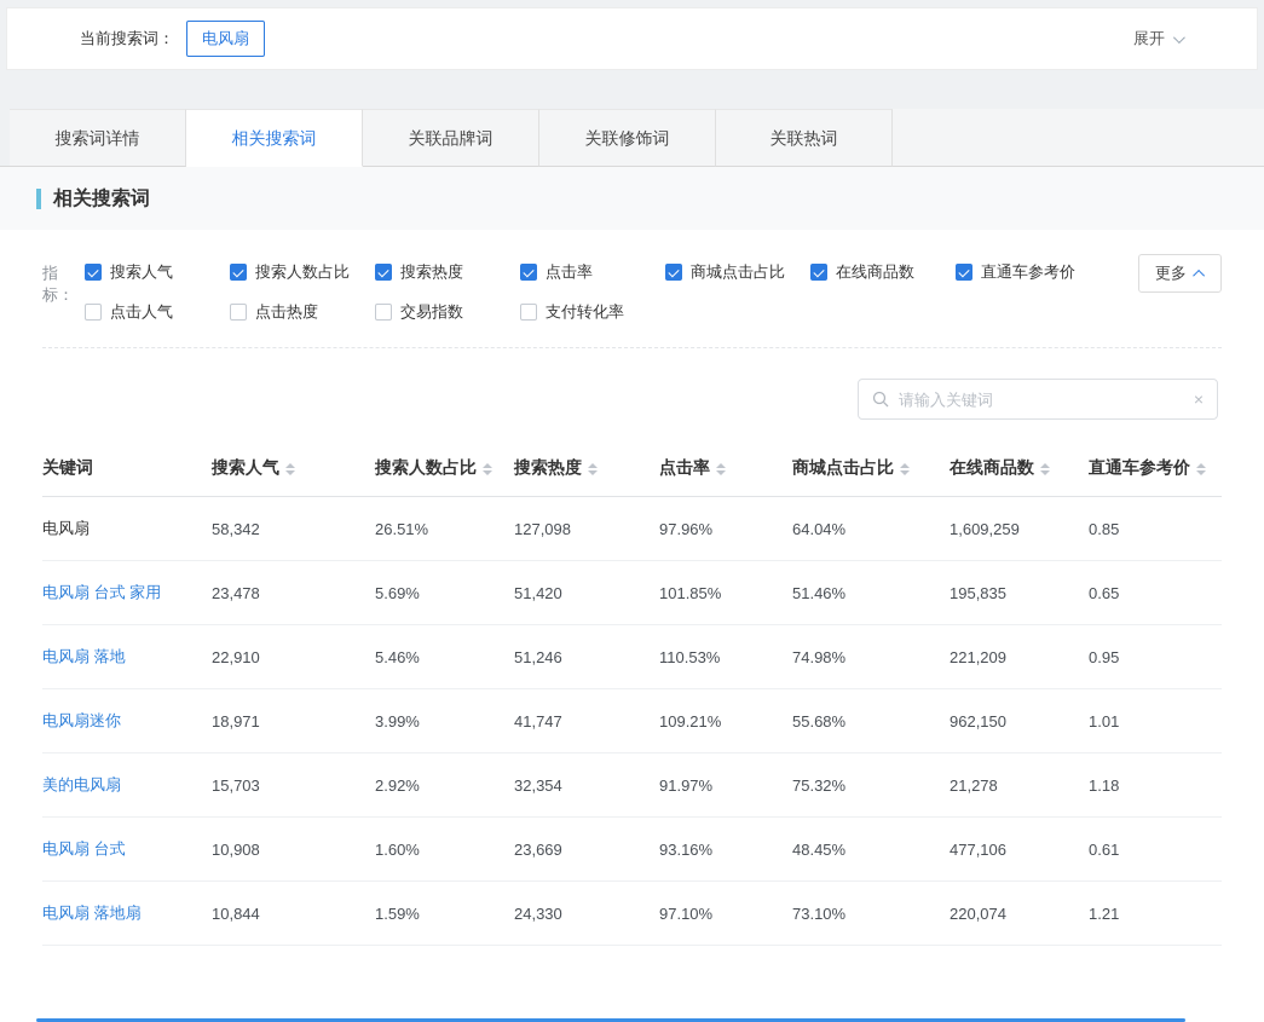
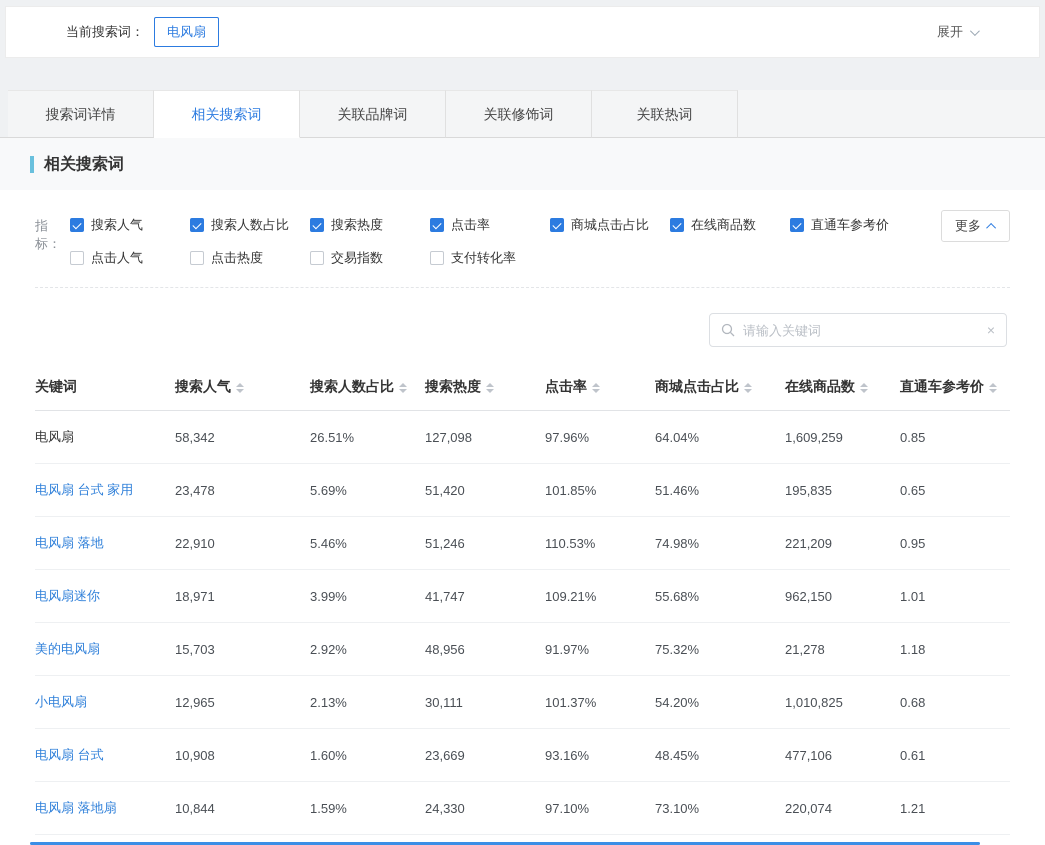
  当前搜索词：
  电风扇
  展开
  搜索词详情
  相关搜索词
  关联品牌词
  关联修饰词
  关联热词
  相关搜索词
  指标：
  搜索人气
  搜索人数占比
  搜索热度
  点击率
  商城点击占比
  在线商品数
  直通车参考价
  点击人气
  点击热度
  交易指数
  支付转化率
  更多
  请输入关键词
  ×
  关键词
  搜索人气
  搜索人数占比
  搜索热度
  点击率
  商城点击占比
  在线商品数
  直通车参考价
  电风扇
  58,342
  26.51%
  127,098
  97.96%
  64.04%
  1,609,259
  0.85
  电风扇 台式 家用
  23,478
  5.69%
  51,420
  101.85%
  51.46%
  195,835
  0.65
  电风扇 落地
  22,910
  5.46%
  51,246
  110.53%
  74.98%
  221,209
  0.95
  电风扇迷你
  18,971
  3.99%
  41,747
  109.21%
  55.68%
  962,150
  1.01
  美的电风扇
  15,703
  2.92%
- 32,354
+ 48,956
  91.97%
  75.32%
  21,278
  1.18
+ 小电风扇
+ 12,965
+ 2.13%
+ 30,111
+ 101.37%
+ 54.20%
+ 1,010,825
+ 0.68
  电风扇 台式
  10,908
  1.60%
  23,669
  93.16%
  48.45%
  477,106
  0.61
  电风扇 落地扇
  10,844
  1.59%
  24,330
  97.10%
  73.10%
  220,074
  1.21
